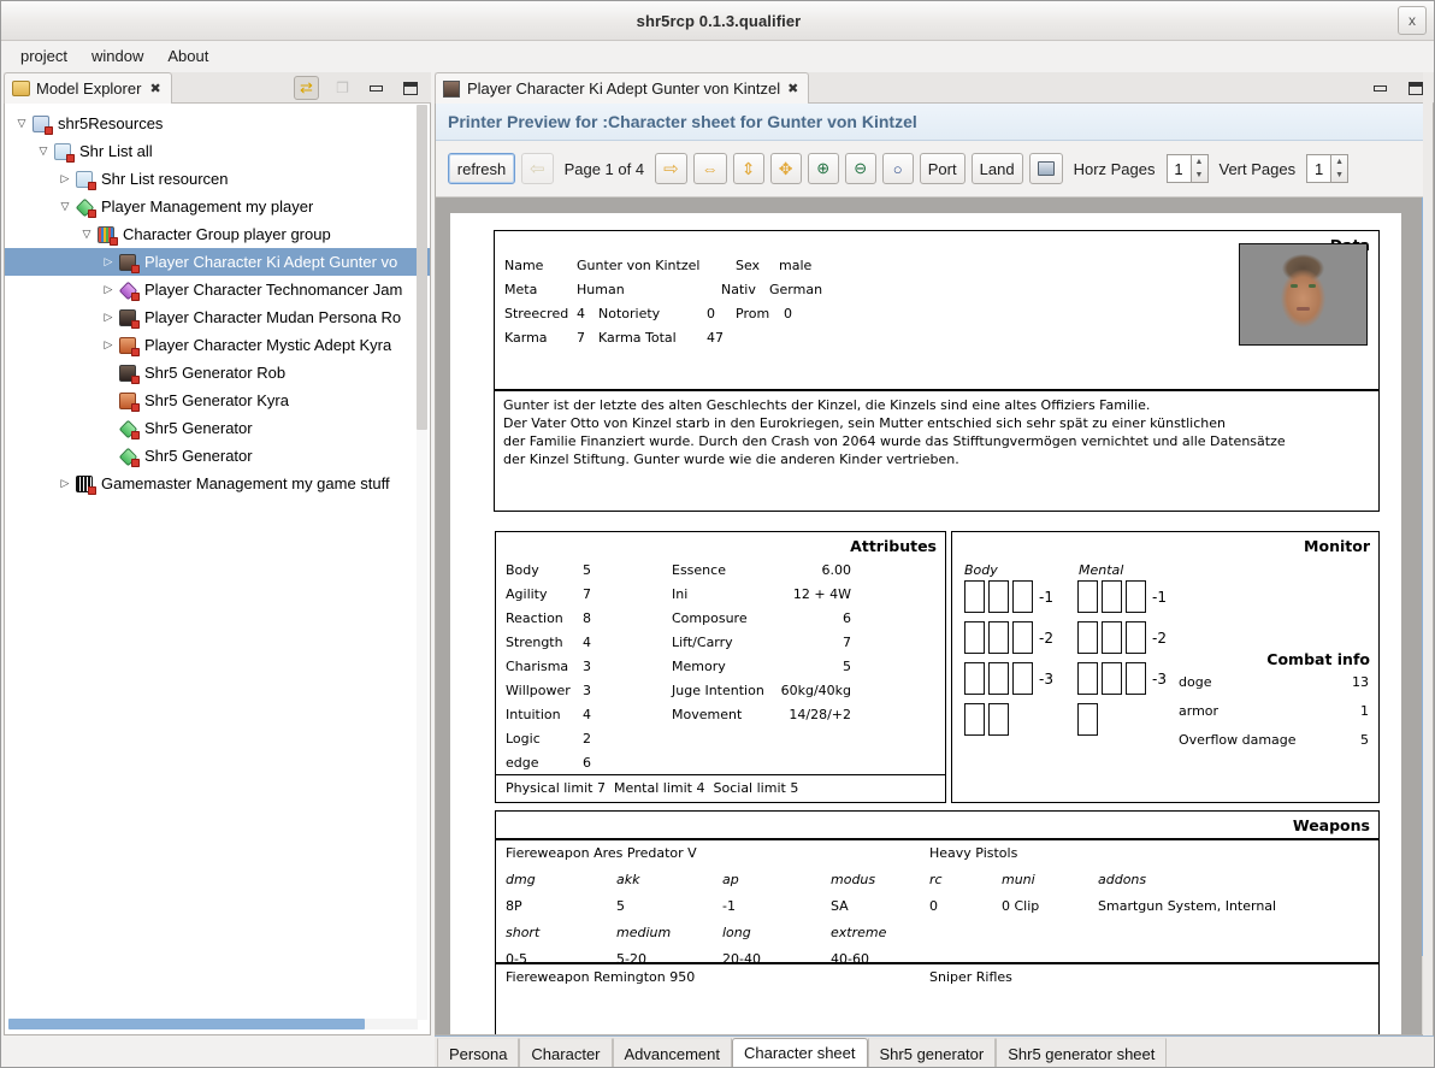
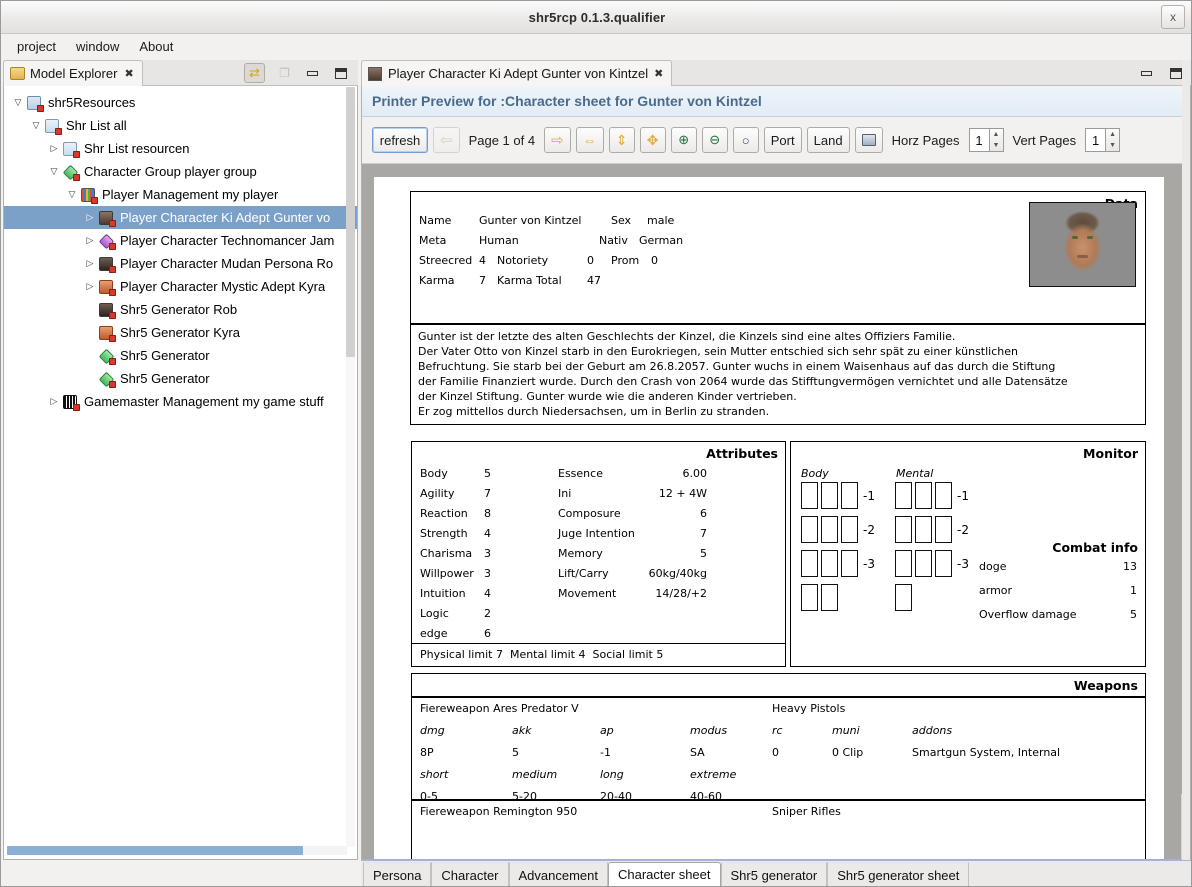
  shr5rcp 0.1.3.qualifier
  x
  project
  window
  About
  Model Explorer
  ✖
  ⇄
  ❐
  ▽
  shr5Resources
  ▽
  Shr List all
  ▷
  Shr List resourcen
  ▽
- Player Management my player
+ Character Group player group
  ▽
- Character Group player group
+ Player Management my player
  ▷
  Player Character Ki Adept Gunter vo
  ▷
  Player Character Technomancer Jam
  ▷
  Player Character Mudan Persona Ro
  ▷
  Player Character Mystic Adept Kyra
  Shr5 Generator Rob
  Shr5 Generator Kyra
  Shr5 Generator
  Shr5 Generator
  ▷
  Gamemaster Management my game stuff
  Player Character Ki Adept Gunter von Kintzel
  ✖
  Printer Preview for :Character sheet for Gunter von Kintzel
  refresh
  ⇦
  Page 1 of 4
  ⇨
  ⇔
  ⇕
  ✥
  ⊕
  ⊖
  ○
  Port
  Land
  Horz Pages
  1
  Vert Pages
  1
  Name
  Gunter von Kintzel
  Sex
  male
  Meta
  Human
  Nativ
  German
  Streecred
  4
  Notoriety
  0
  Prom
  0
  Karma
  7
  Karma Total
  47
  Gunter ist der letzte des alten Geschlechts der Kinzel, die Kinzels sind eine altes Offiziers Familie.
  Der Vater Otto von Kinzel starb in den Eurokriegen, sein Mutter entschied sich sehr spät zu einer künstlichen
+ Befruchtung. Sie starb bei der Geburt am 26.8.2057. Gunter wuchs in einem Waisenhaus auf das durch die Stiftung
  der Familie Finanziert wurde. Durch den Crash von 2064 wurde das Stifftungvermögen vernichtet und alle Datensätze
  der Kinzel Stiftung. Gunter wurde wie die anderen Kinder vertrieben.
+ Er zog mittellos durch Niedersachsen, um in Berlin zu stranden.
  Attributes
  Body
  5
  Agility
  7
  Reaction
  8
  Strength
  4
  Charisma
  3
  Willpower
  3
  Intuition
  4
  Logic
  2
  edge
  6
  Essence
  6.00
  Ini
  12 + 4W
  Composure
  6
- Lift/Carry
+ Juge Intention
  7
  Memory
  5
- Juge Intention
+ Lift/Carry
  60kg/40kg
  Movement
  14/28/+2
  Physical limit 7 Mental limit 4 Social limit 5
  Monitor
  Body
  Mental
  -1
  -2
  -3
  -1
  -2
  -3
  Combat info
  doge
  13
  armor
  1
  Overflow damage
  5
  Weapons
  Fiereweapon Ares Predator V
  Heavy Pistols
  dmg
  akk
  ap
  modus
  rc
  muni
  addons
  8P
  5
  -1
  SA
  0
  0 Clip
  Smartgun System, Internal
  short
  medium
  long
  extreme
  0-5
  5-20
  20-40
  40-60
  Fiereweapon Remington 950
  Sniper Rifles
  Persona
  Character
  Advancement
  Character sheet
  Shr5 generator
  Shr5 generator sheet
